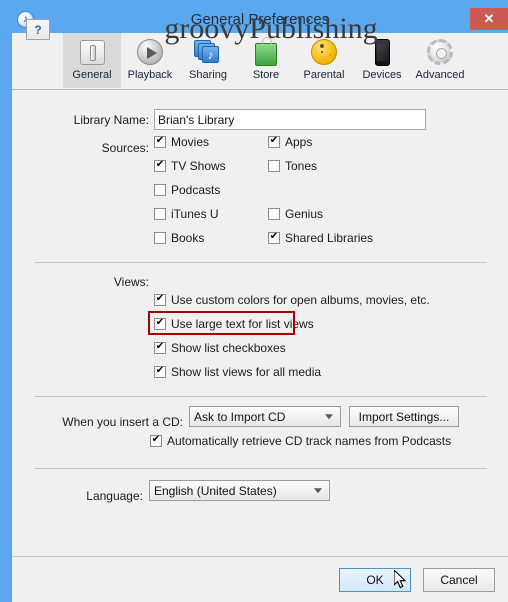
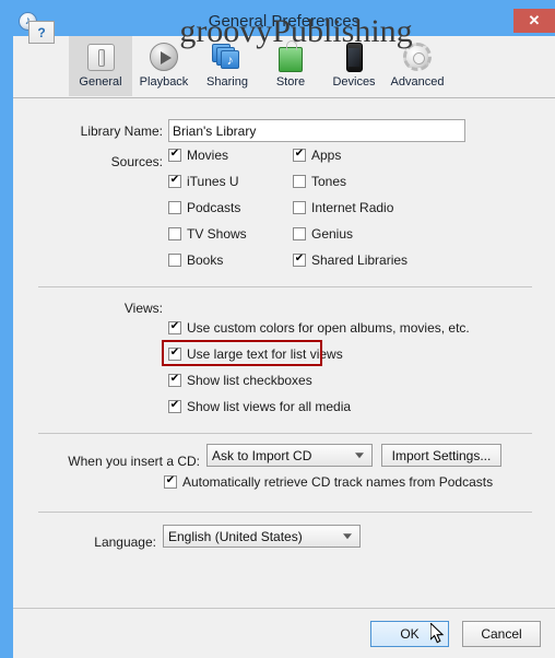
  General Preferences
  ✕
  General
  Playback
  ♪
  Sharing
  Store
- Parental
  Devices
  Advanced
  Library Name:
  Brian's Library
  Sources:
  Movies
- TV Shows
+ iTunes U
  Podcasts
- iTunes U
+ TV Shows
  Books
  Apps
  Tones
+ Internet Radio
  Genius
  Shared Libraries
  Views:
  Use custom colors for open albums, movies, etc.
  Use large text for list views
  Show list checkboxes
  Show list views for all media
  When you insert a CD:
  Ask to Import CD
  Import Settings...
  Automatically retrieve CD track names from Podcasts
  Language:
  English (United States)
  ?
  groovyPublishing
  OK
  Cancel
